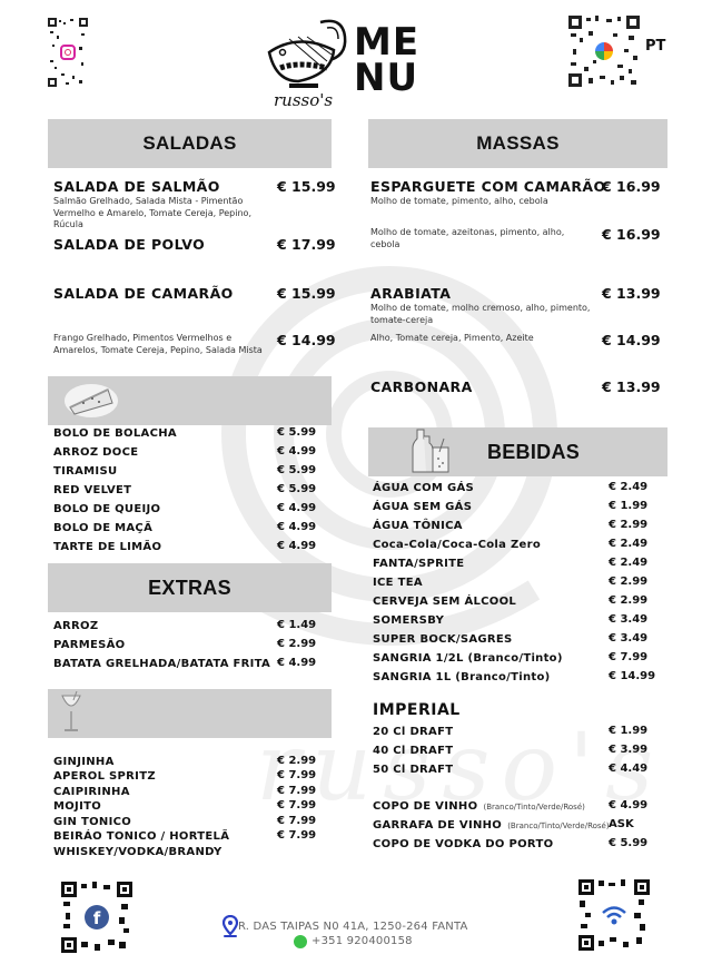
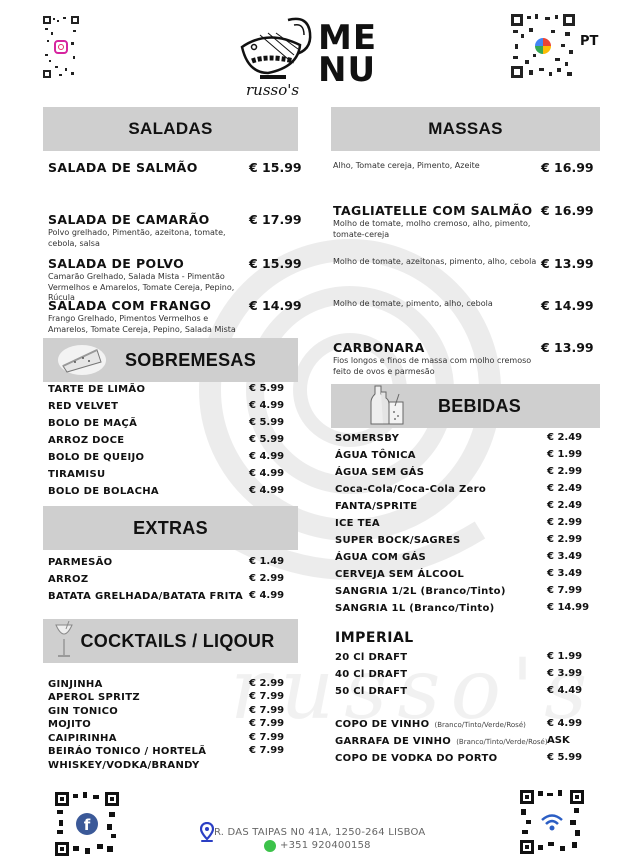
  russo's
  russo's
  ME
  NU
  PT
  SALADAS
  SALADA DE SALMÃO
- Salmão Grelhado, Salada Mista - Pimentão Vermelho e Amarelo, Tomate Cereja, Pepino, Rúcula
  € 15.99
- SALADA DE POLVO
+ SALADA DE CAMARÃO
+ Polvo grelhado, Pimentão, azeitona, tomate, cebola, salsa
  € 17.99
- SALADA DE CAMARÃO
+ SALADA DE POLVO
+ Camarão Grelhado, Salada Mista - Pimentão Vermelhos e Amarelos, Tomate Cereja, Pepino, Rúcula
  € 15.99
+ SALADA COM FRANGO
  Frango Grelhado, Pimentos Vermelhos e Amarelos, Tomate Cereja, Pepino, Salada Mista
  € 14.99
+ SOBREMESAS
- BOLO DE BOLACHA
+ TARTE DE LIMÃO
  € 5.99
- ARROZ DOCE
+ RED VELVET
  € 4.99
- TIRAMISU
+ BOLO DE MAÇÃ
  € 5.99
- RED VELVET
+ ARROZ DOCE
  € 5.99
  BOLO DE QUEIJO
  € 4.99
- BOLO DE MAÇÃ
+ TIRAMISU
  € 4.99
- TARTE DE LIMÃO
+ BOLO DE BOLACHA
  € 4.99
  EXTRAS
- ARROZ
+ PARMESÃO
  € 1.49
- PARMESÃO
+ ARROZ
  € 2.99
  BATATA GRELHADA/BATATA FRITA
  € 4.99
+ COCKTAILS / LIQOUR
  GINJINHA
  € 2.99
  APEROL SPRITZ
  € 7.99
- CAIPIRINHA
+ GIN TONICO
  € 7.99
  MOJITO
  € 7.99
- GIN TONICO
+ CAIPIRINHA
  € 7.99
  BEIRÁO TONICO / HORTELÃ
  € 7.99
  WHISKEY/VODKA/BRANDY
  MASSAS
- ESPARGUETE COM CAMARÃO
- Molho de tomate, pimento, alho, cebola
+ Alho, Tomate cereja, Pimento, Azeite
  € 16.99
+ TAGLIATELLE COM SALMÃO
- Molho de tomate, azeitonas, pimento, alho, cebola
+ Molho de tomate, molho cremoso, alho, pimento, tomate-cereja
  € 16.99
- ARABIATA
- Molho de tomate, molho cremoso, alho, pimento, tomate-cereja
+ Molho de tomate, azeitonas, pimento, alho, cebola
  € 13.99
- Alho, Tomate cereja, Pimento, Azeite
+ Molho de tomate, pimento, alho, cebola
  € 14.99
  CARBONARA
+ Fios longos e finos de massa com molho cremoso feito de ovos e parmesão
  € 13.99
  BEBIDAS
- ÁGUA COM GÁS
+ SOMERSBY
  € 2.49
- ÁGUA SEM GÁS
+ ÁGUA TÔNICA
  € 1.99
- ÁGUA TÔNICA
+ ÁGUA SEM GÁS
  € 2.99
  Coca-Cola/Coca-Cola Zero
  € 2.49
  FANTA/SPRITE
  € 2.49
  ICE TEA
  € 2.99
- CERVEJA SEM ÁLCOOL
+ SUPER BOCK/SAGRES
  € 2.99
- SOMERSBY
+ ÁGUA COM GÁS
  € 3.49
- SUPER BOCK/SAGRES
+ CERVEJA SEM ÁLCOOL
  € 3.49
  SANGRIA 1/2L (Branco/Tinto)
  € 7.99
  SANGRIA 1L (Branco/Tinto)
  € 14.99
  IMPERIAL
  20 Cl DRAFT
  € 1.99
  40 Cl DRAFT
  € 3.99
  50 Cl DRAFT
  € 4.49
  COPO DE VINHO
  (Branco/Tinto/Verde/Rosé)
  € 4.99
  GARRAFA DE VINHO
  (Branco/Tinto/Verde/Rosé)
  ASK
  COPO DE VODKA DO PORTO
  € 5.99
  f
- R. DAS TAIPAS N0 41A, 1250-264 FANTA
+ R. DAS TAIPAS N0 41A, 1250-264 LISBOA
  +351 920400158
